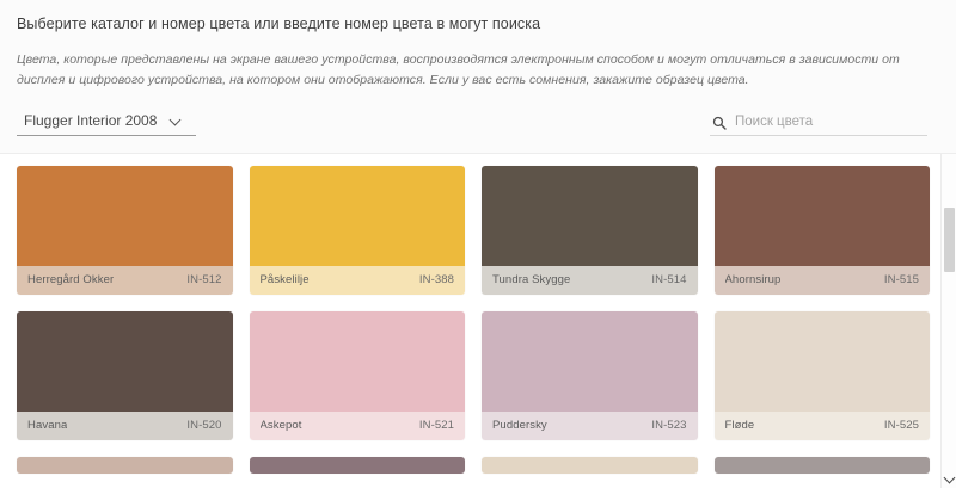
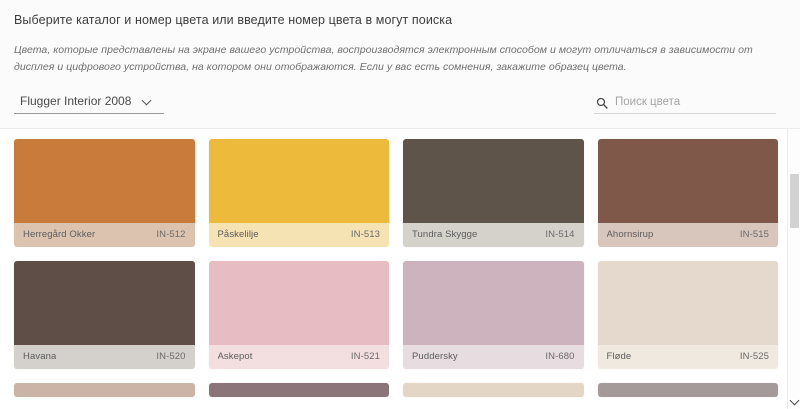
  Выберите каталог и номер цвета или введите номер цвета в могут поиска
  Цвета, которые представлены на экране вашего устройства, воспроизводятся электронным способом и могут отличаться в зависимости от дисплея и цифрового устройства, на котором они отображаются. Если у вас есть сомнения, закажите образец цвета.
  Flugger Interior 2008
  Поиск цвета
  Herregård Okker
  IN-512
  Påskelilje
- IN-388
+ IN-513
  Tundra Skygge
  IN-514
  Ahornsirup
  IN-515
  Havana
  IN-520
  Askepot
  IN-521
  Puddersky
- IN-523
+ IN-680
  Fløde
  IN-525
